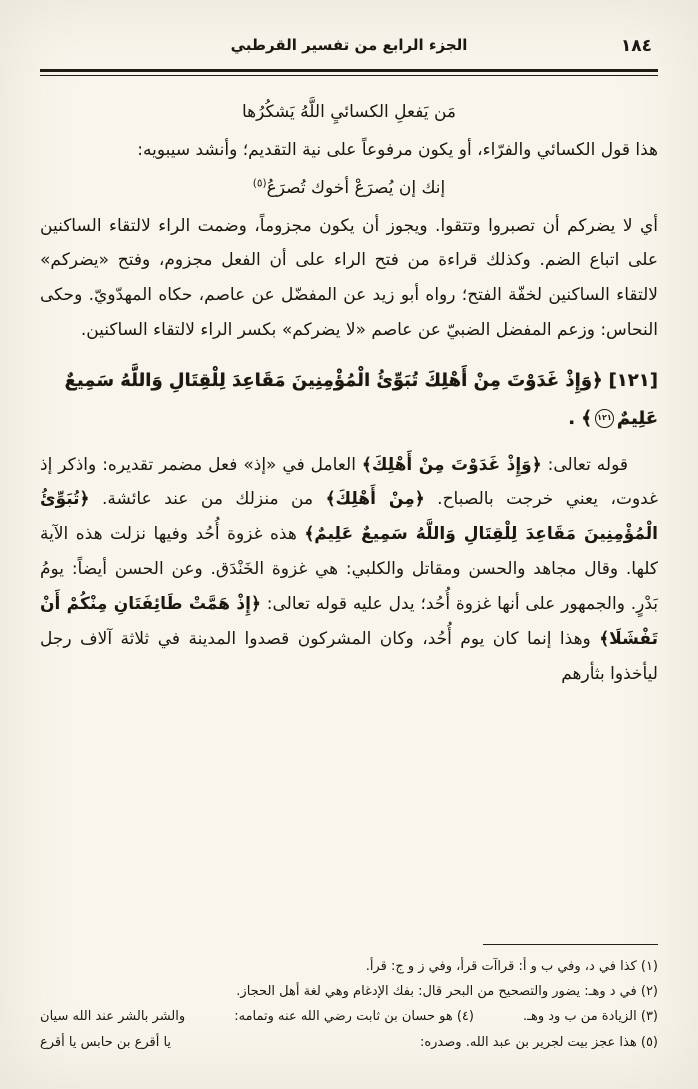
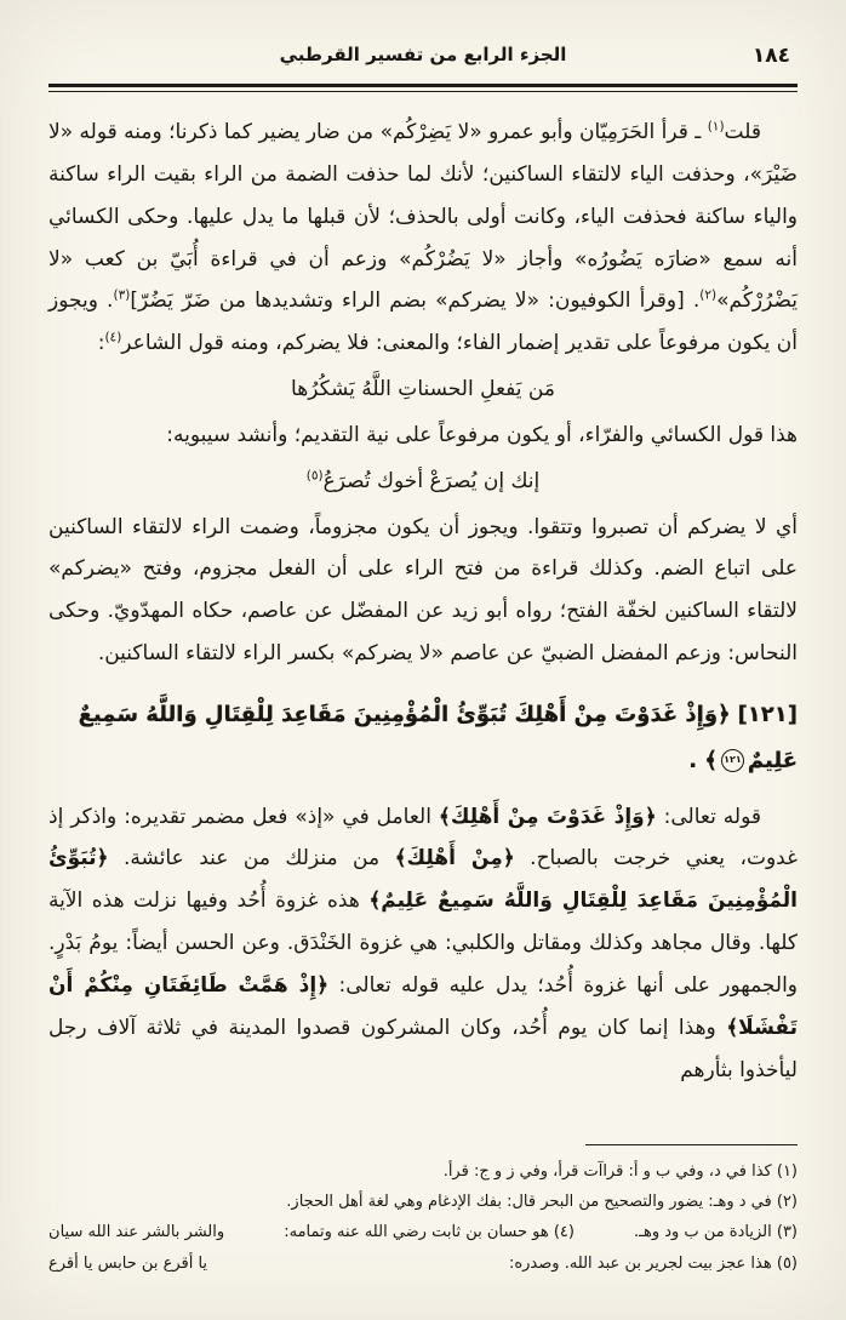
  الجزء الرابع من تفسير القرطبي
  ١٨٤
+ قلت(١) ـ قرأ الحَرَمِيّان وأبو عمرو «لا يَضِرْكُم» من ضار يضير كما ذكرنا؛ ومنه قوله «لا ضَيْرَ»، وحذفت الياء لالتقاء الساكنين؛ لأنك لما حذفت الضمة من الراء بقيت الراء ساكنة والياء ساكنة فحذفت الياء، وكانت أولى بالحذف؛ لأن قبلها ما يدل عليها. وحكى الكسائي أنه سمع «ضارَه يَضُورُه» وأجاز «لا يَضُرْكُم» وزعم أن في قراءة أُبَيّ بن كعب «لا يَضْرُرْكُم»(٢). [وقرأ الكوفيون: «لا يضركم» بضم الراء وتشديدها من ضَرّ يَضُرّ](٣). ويجوز أن يكون مرفوعاً على تقدير إضمار الفاء؛ والمعنى: فلا يضركم، ومنه قول الشاعر(٤):
- مَن يَفعلِ الكسائيِ اللَّهُ يَشكُرُها
+ مَن يَفعلِ الحسناتِ اللَّهُ يَشكُرُها
  هذا قول الكسائي والفرّاء، أو يكون مرفوعاً على نية التقديم؛ وأنشد سيبويه:
  إنك إن يُصرَعْ أخوك تُصرَعُ(٥)
  أي لا يضركم أن تصبروا وتتقوا. ويجوز أن يكون مجزوماً، وضمت الراء لالتقاء الساكنين على اتباع الضم. وكذلك قراءة من فتح الراء على أن الفعل مجزوم، وفتح «يضركم» لالتقاء الساكنين لخفّة الفتح؛ رواه أبو زيد عن المفضّل عن عاصم، حكاه المهدّويّ. وحكى النحاس: وزعم المفضل الضبيّ عن عاصم «لا يضركم» بكسر الراء لالتقاء الساكنين.
  [١٢١]﴿وَإِذْ غَدَوْتَ مِنْ أَهْلِكَ تُبَوِّئُ الْمُؤْمِنِينَ مَقَاعِدَ لِلْقِتَالِ وَاللَّهُ سَمِيعٌ عَلِيمٌ١٢١﴾ .
- قوله تعالى: ﴿وَإِذْ غَدَوْتَ مِنْ أَهْلِكَ﴾ العامل في «إذ» فعل مضمر تقديره: واذكر إذ غدوت، يعني خرجت بالصباح. ﴿مِنْ أَهْلِكَ﴾ من منزلك من عند عائشة. ﴿تُبَوِّئُ الْمُؤْمِنِينَ مَقَاعِدَ لِلْقِتَالِ وَاللَّهُ سَمِيعٌ عَلِيمٌ﴾ هذه غزوة أُحُد وفيها نزلت هذه الآية كلها. وقال مجاهد والحسن ومقاتل والكلبي: هي غزوة الخَنْدَق. وعن الحسن أيضاً: يومُ بَدْرٍ. والجمهور على أنها غزوة أُحُد؛ يدل عليه قوله تعالى: ﴿إِذْ هَمَّتْ طَائِفَتَانِ مِنْكُمْ أَنْ تَفْشَلَا﴾ وهذا إنما كان يوم أُحُد، وكان المشركون قصدوا المدينة في ثلاثة آلاف رجل ليأخذوا بثأرهم
+ قوله تعالى: ﴿وَإِذْ غَدَوْتَ مِنْ أَهْلِكَ﴾ العامل في «إذ» فعل مضمر تقديره: واذكر إذ غدوت، يعني خرجت بالصباح. ﴿مِنْ أَهْلِكَ﴾ من منزلك من عند عائشة. ﴿تُبَوِّئُ الْمُؤْمِنِينَ مَقَاعِدَ لِلْقِتَالِ وَاللَّهُ سَمِيعٌ عَلِيمٌ﴾ هذه غزوة أُحُد وفيها نزلت هذه الآية كلها. وقال مجاهد وكذلك ومقاتل والكلبي: هي غزوة الخَنْدَق. وعن الحسن أيضاً: يومُ بَدْرٍ. والجمهور على أنها غزوة أُحُد؛ يدل عليه قوله تعالى: ﴿إِذْ هَمَّتْ طَائِفَتَانِ مِنْكُمْ أَنْ تَفْشَلَا﴾ وهذا إنما كان يوم أُحُد، وكان المشركون قصدوا المدينة في ثلاثة آلاف رجل ليأخذوا بثأرهم
  (١) كذا في د، وفي ب و أ: قراآت قرأ، وفي ز و ج: قرأ.
  (٢) في د وهـ: يضور والتصحيح من البحر قال: بفك الإدغام وهي لغة أهل الحجاز.
  (٣) الزيادة من ب ود وهـ.
  (٤) هو حسان بن ثابت رضي الله عنه وتمامه:
  والشر بالشر عند الله سيان
  (٥) هذا عجز بيت لجرير بن عبد الله. وصدره:
  يا أقرع بن حابس يا أقرع
